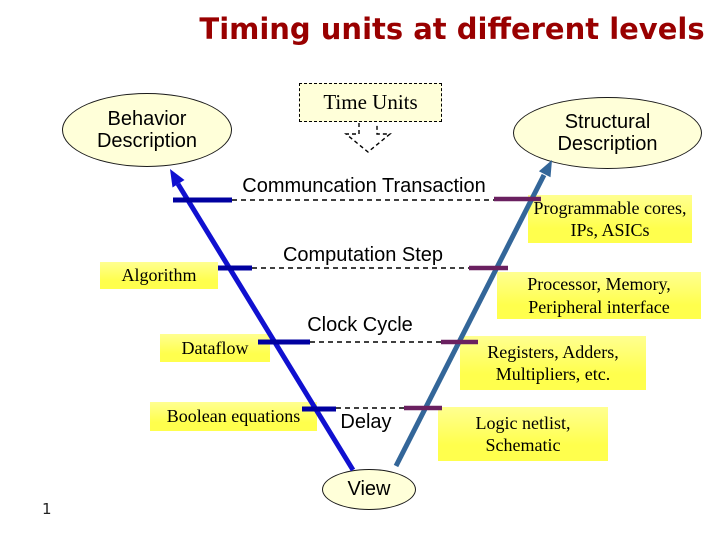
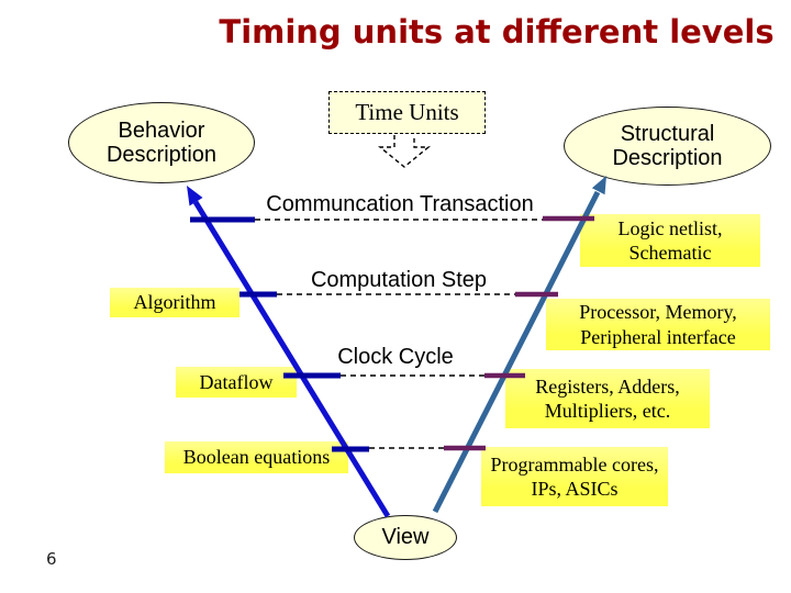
  Timing units at different levels
  Behavior Description
  Time Units
  Structural Description
  Algorithm
  Dataflow
  Boolean equations
  Communcation Transaction
  Computation Step
  Clock Cycle
- Delay
- Programmable cores, IPs, ASICs
+ Logic netlist, Schematic
  Processor, Memory, Peripheral interface
  Registers, Adders, Multipliers, etc.
- Logic netlist, Schematic
+ Programmable cores, IPs, ASICs
  View
- 1
+ 6
